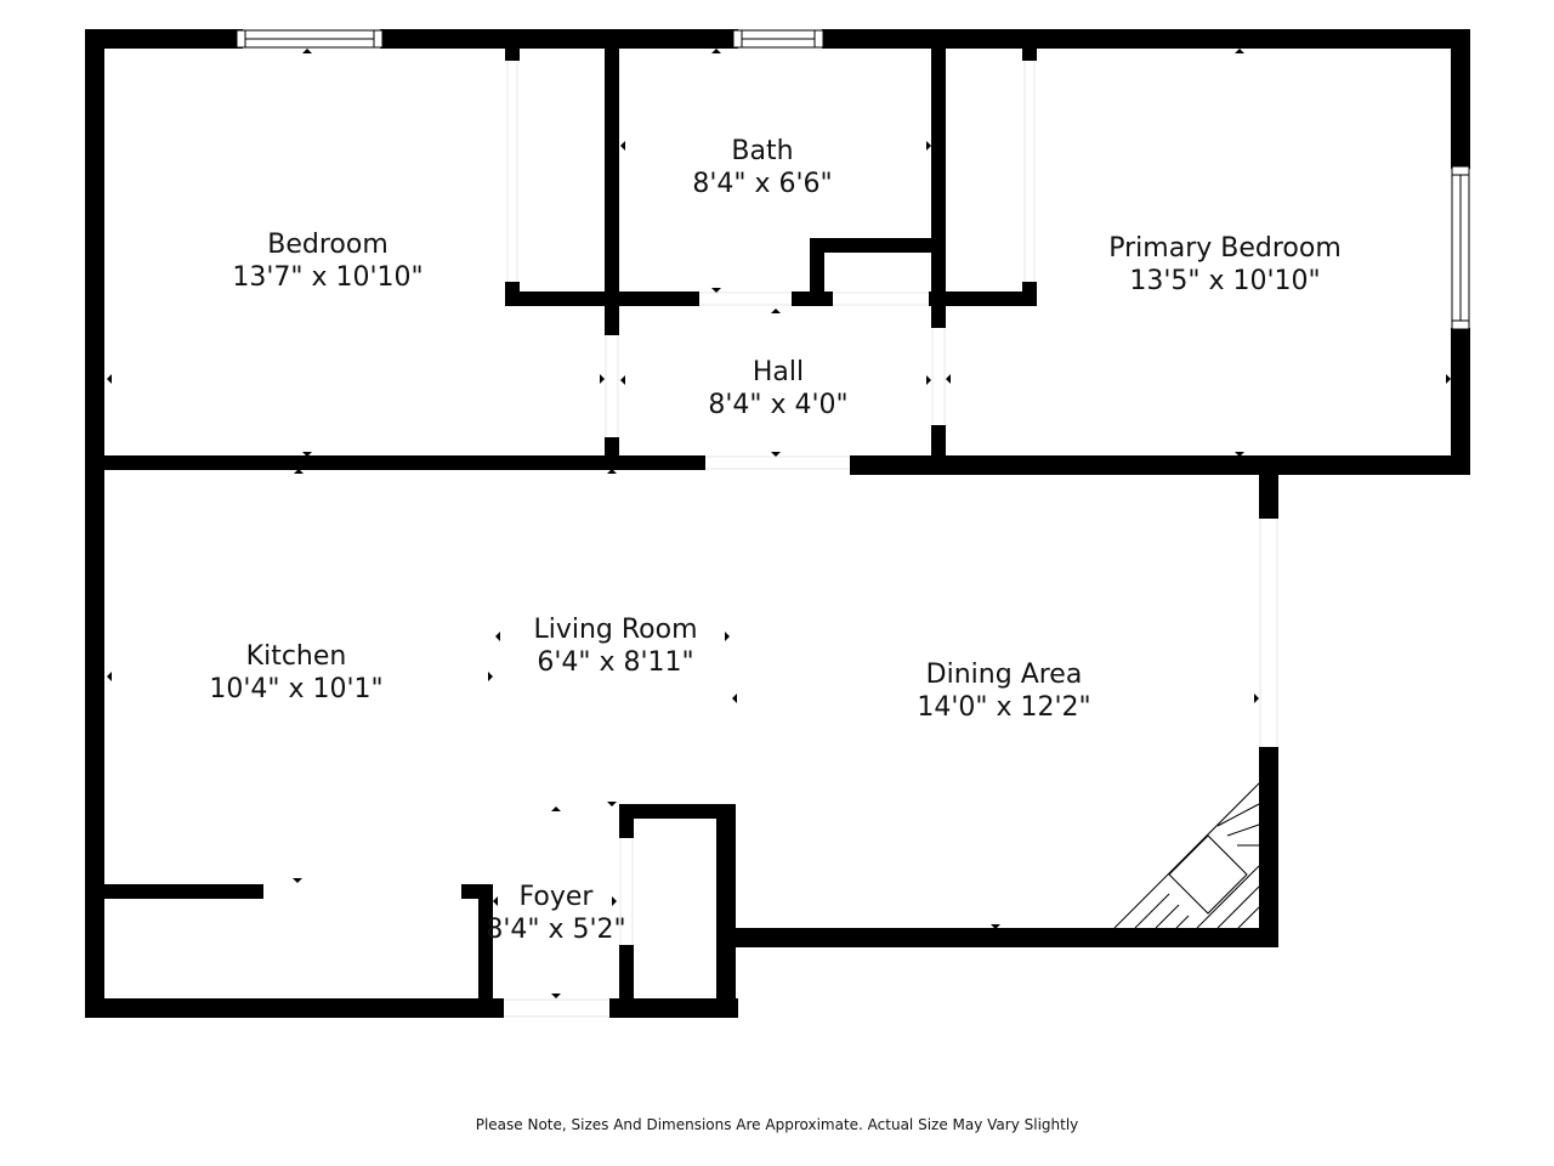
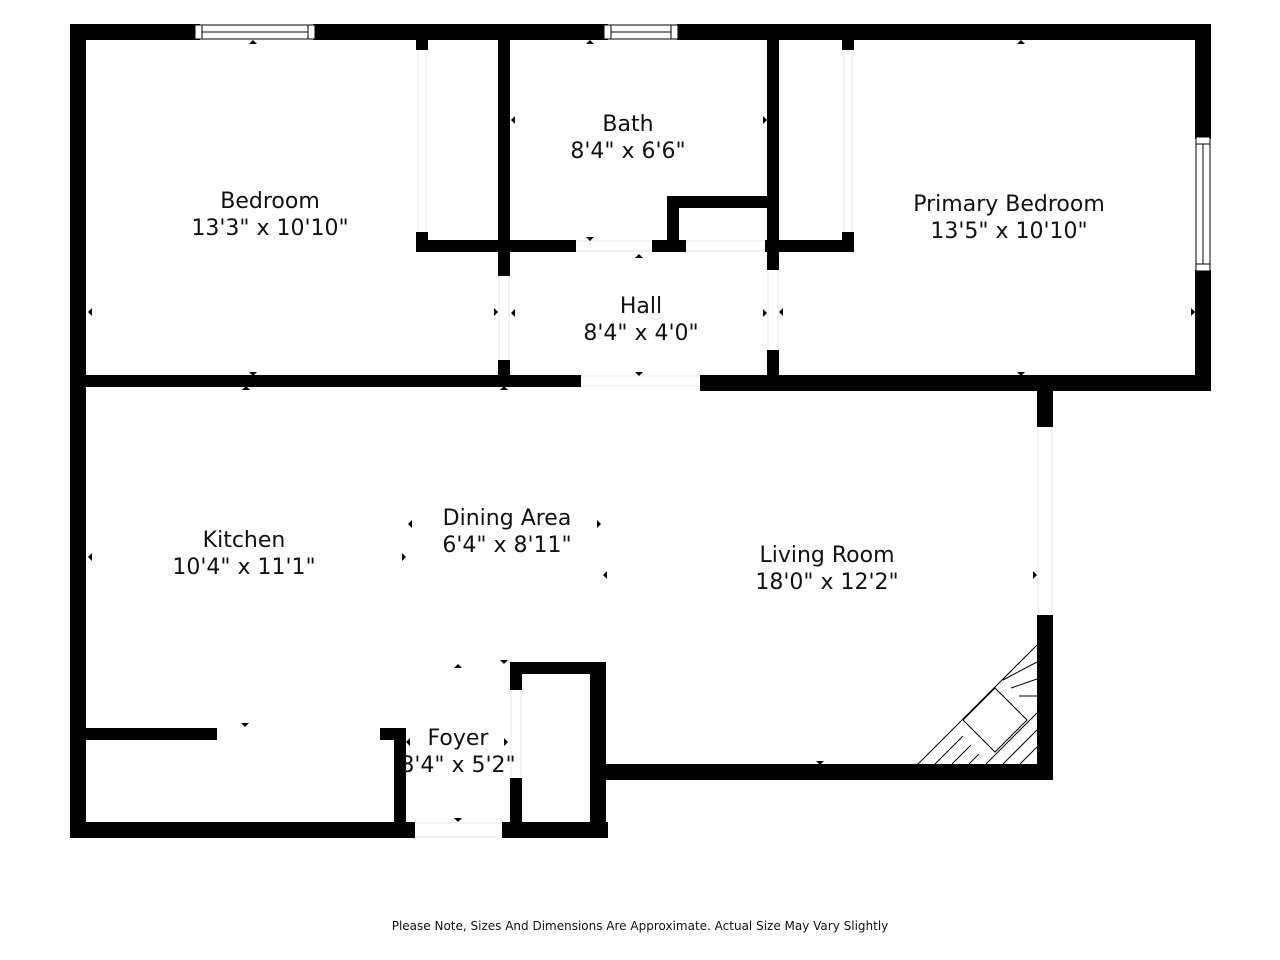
  Bedroom
- 13'7" x 10'10"
+ 13'3" x 10'10"
  Bath
  8'4" x 6'6"
  Primary Bedroom
  13'5" x 10'10"
  Hall
  8'4" x 4'0"
  Kitchen
- 10'4" x 10'1"
+ 10'4" x 11'1"
- Living Room
+ Dining Area
  6'4" x 8'11"
- Dining Area
+ Living Room
- 14'0" x 12'2"
+ 18'0" x 12'2"
  Foyer
  8'4" x 5'2"
  Please Note, Sizes And Dimensions Are Approximate. Actual Size May Vary Slightly
